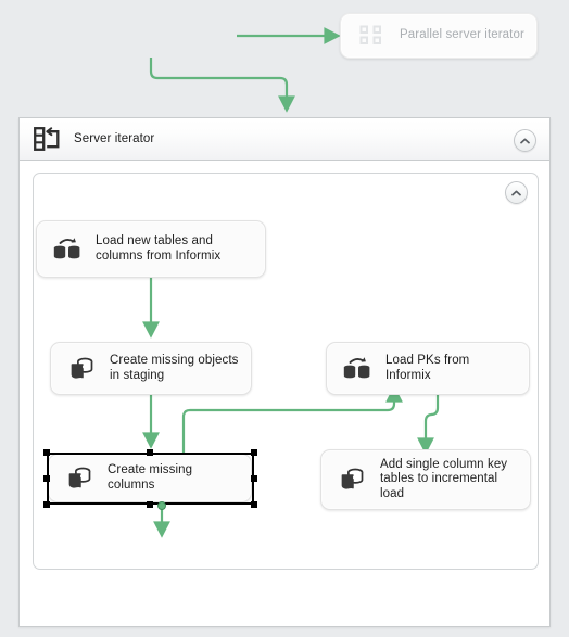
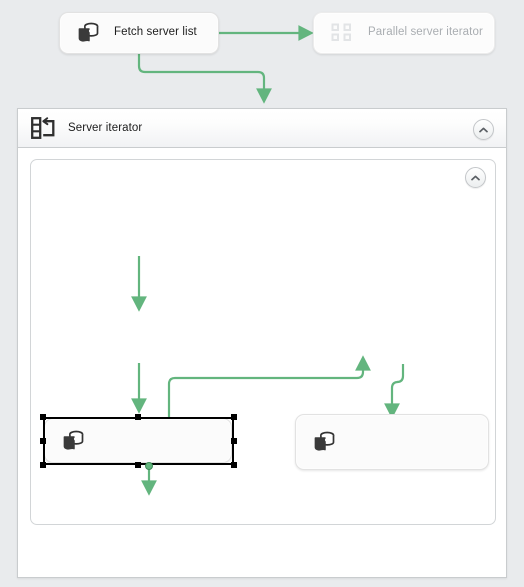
  Server iterator
+ Fetch server list
  Parallel server iterator
- Load new tables and
- columns from Informix
- Create missing objects
- in staging
- Load PKs from Informix
- Create missing columns
- Add single column key
- tables to incremental
- load
